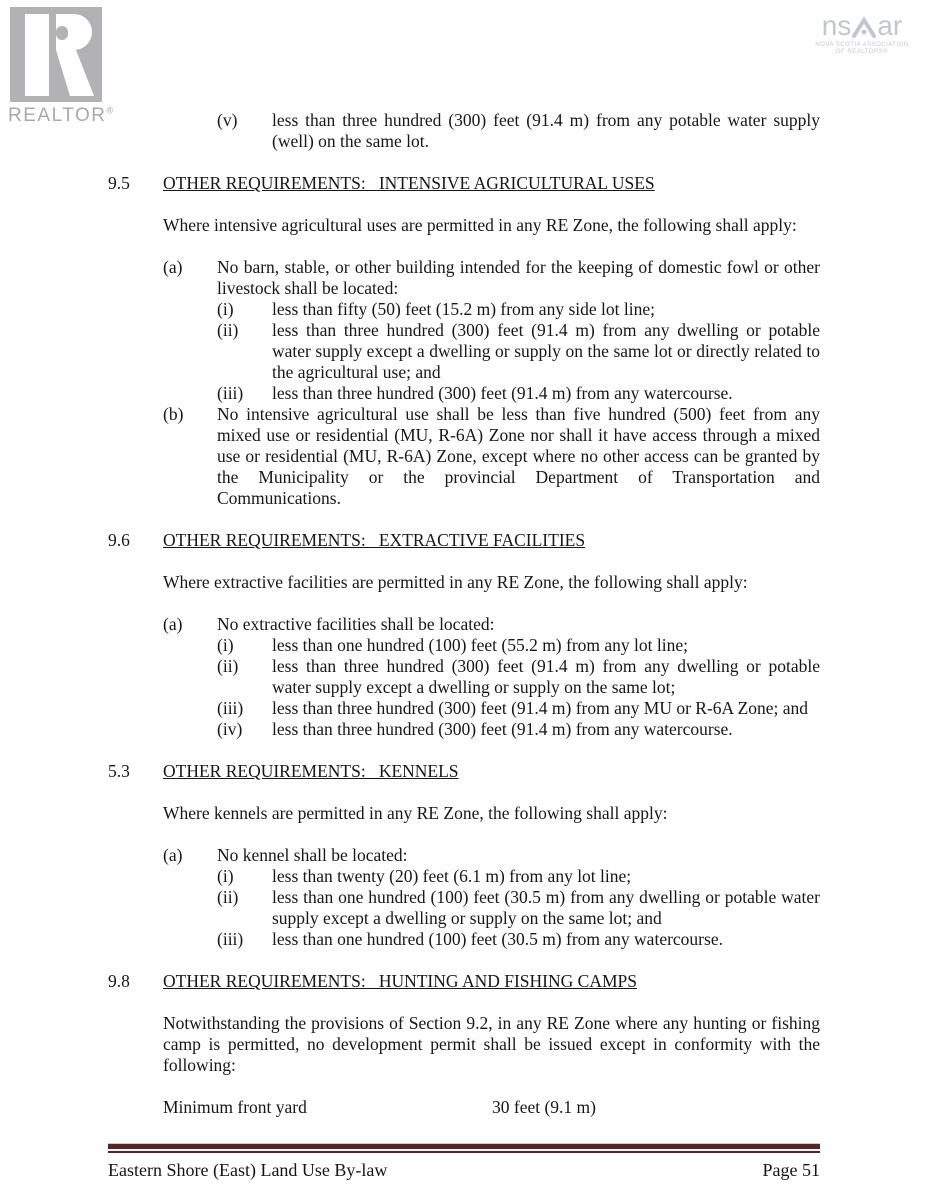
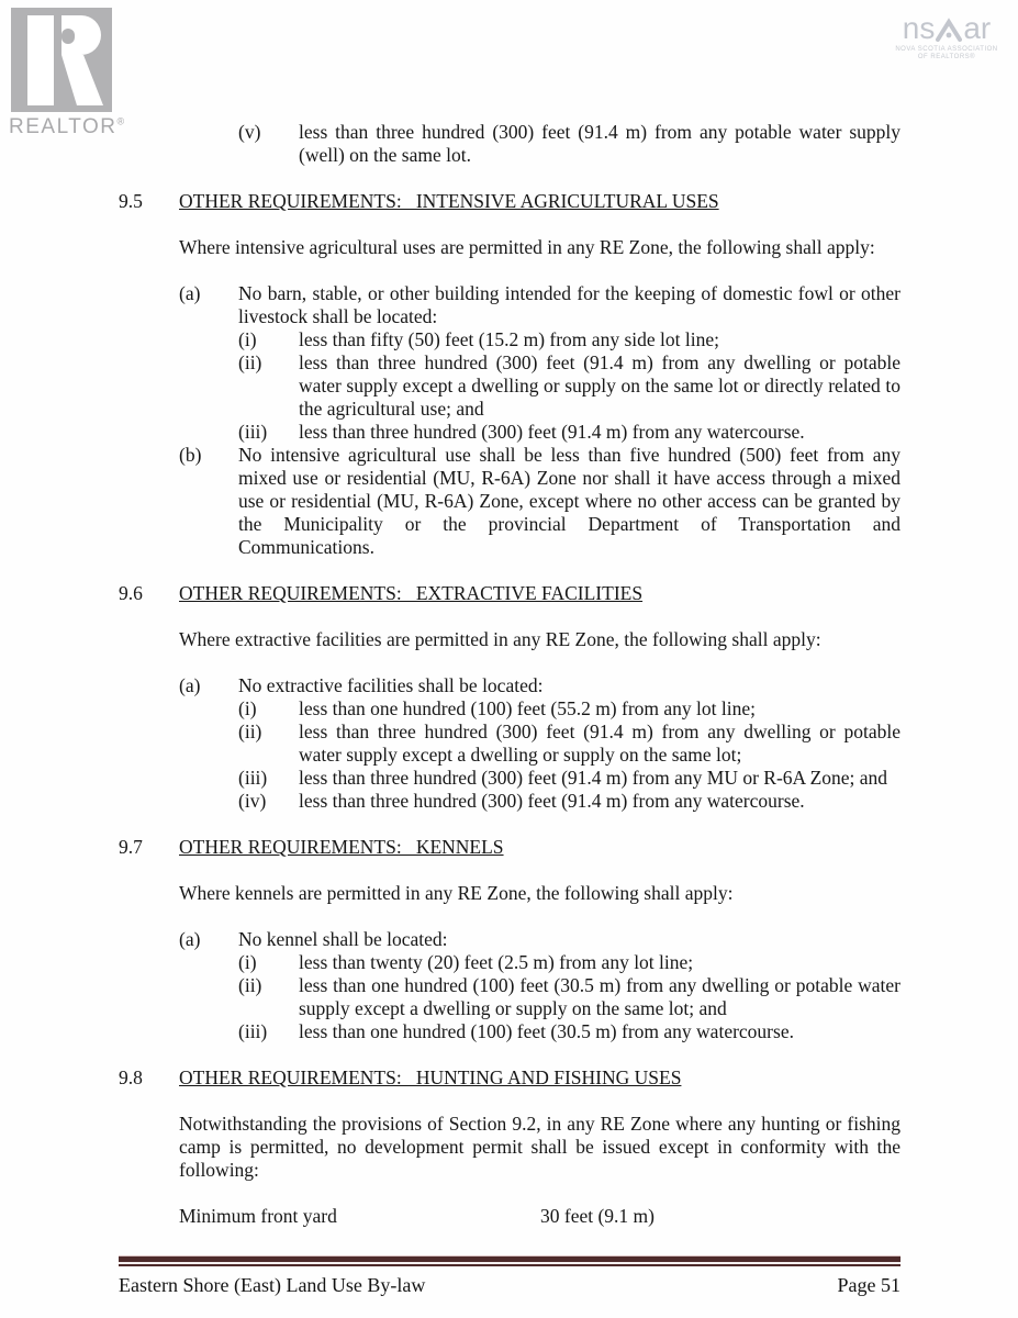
  REALTOR®
  ns
  ar
  (v)
  less than three hundred (300) feet (91.4 m) from any potable water supply (well) on the same lot.
  9.5
  OTHER REQUIREMENTS: INTENSIVE AGRICULTURAL USES
  Where intensive agricultural uses are permitted in any RE Zone, the following shall apply:
  (a)
  No barn, stable, or other building intended for the keeping of domestic fowl or other livestock shall be located:
  (i)
  less than fifty (50) feet (15.2 m) from any side lot line;
  (ii)
  less than three hundred (300) feet (91.4 m) from any dwelling or potable water supply except a dwelling or supply on the same lot or directly related to the agricultural use; and
  (iii)
  less than three hundred (300) feet (91.4 m) from any watercourse.
  (b)
  No intensive agricultural use shall be less than five hundred (500) feet from any mixed use or residential (MU, R-6A) Zone nor shall it have access through a mixed use or residential (MU, R-6A) Zone, except where no other access can be granted by the Municipality or the provincial Department of Transportation and Communications.
  9.6
  OTHER REQUIREMENTS: EXTRACTIVE FACILITIES
  Where extractive facilities are permitted in any RE Zone, the following shall apply:
  (a)
  No extractive facilities shall be located:
  (i)
  less than one hundred (100) feet (55.2 m) from any lot line;
  (ii)
  less than three hundred (300) feet (91.4 m) from any dwelling or potable water supply except a dwelling or supply on the same lot;
  (iii)
  less than three hundred (300) feet (91.4 m) from any MU or R-6A Zone; and
  (iv)
  less than three hundred (300) feet (91.4 m) from any watercourse.
- 5.3
+ 9.7
  OTHER REQUIREMENTS: KENNELS
  Where kennels are permitted in any RE Zone, the following shall apply:
  (a)
  No kennel shall be located:
  (i)
- less than twenty (20) feet (6.1 m) from any lot line;
+ less than twenty (20) feet (2.5 m) from any lot line;
  (ii)
  less than one hundred (100) feet (30.5 m) from any dwelling or potable water supply except a dwelling or supply on the same lot; and
  (iii)
  less than one hundred (100) feet (30.5 m) from any watercourse.
  9.8
- OTHER REQUIREMENTS: HUNTING AND FISHING CAMPS
+ OTHER REQUIREMENTS: HUNTING AND FISHING USES
  Notwithstanding the provisions of Section 9.2, in any RE Zone where any hunting or fishing camp is permitted, no development permit shall be issued except in conformity with the following:
  Minimum front yard
  30 feet (9.1 m)
  Eastern Shore (East) Land Use By-law
  Page 51
